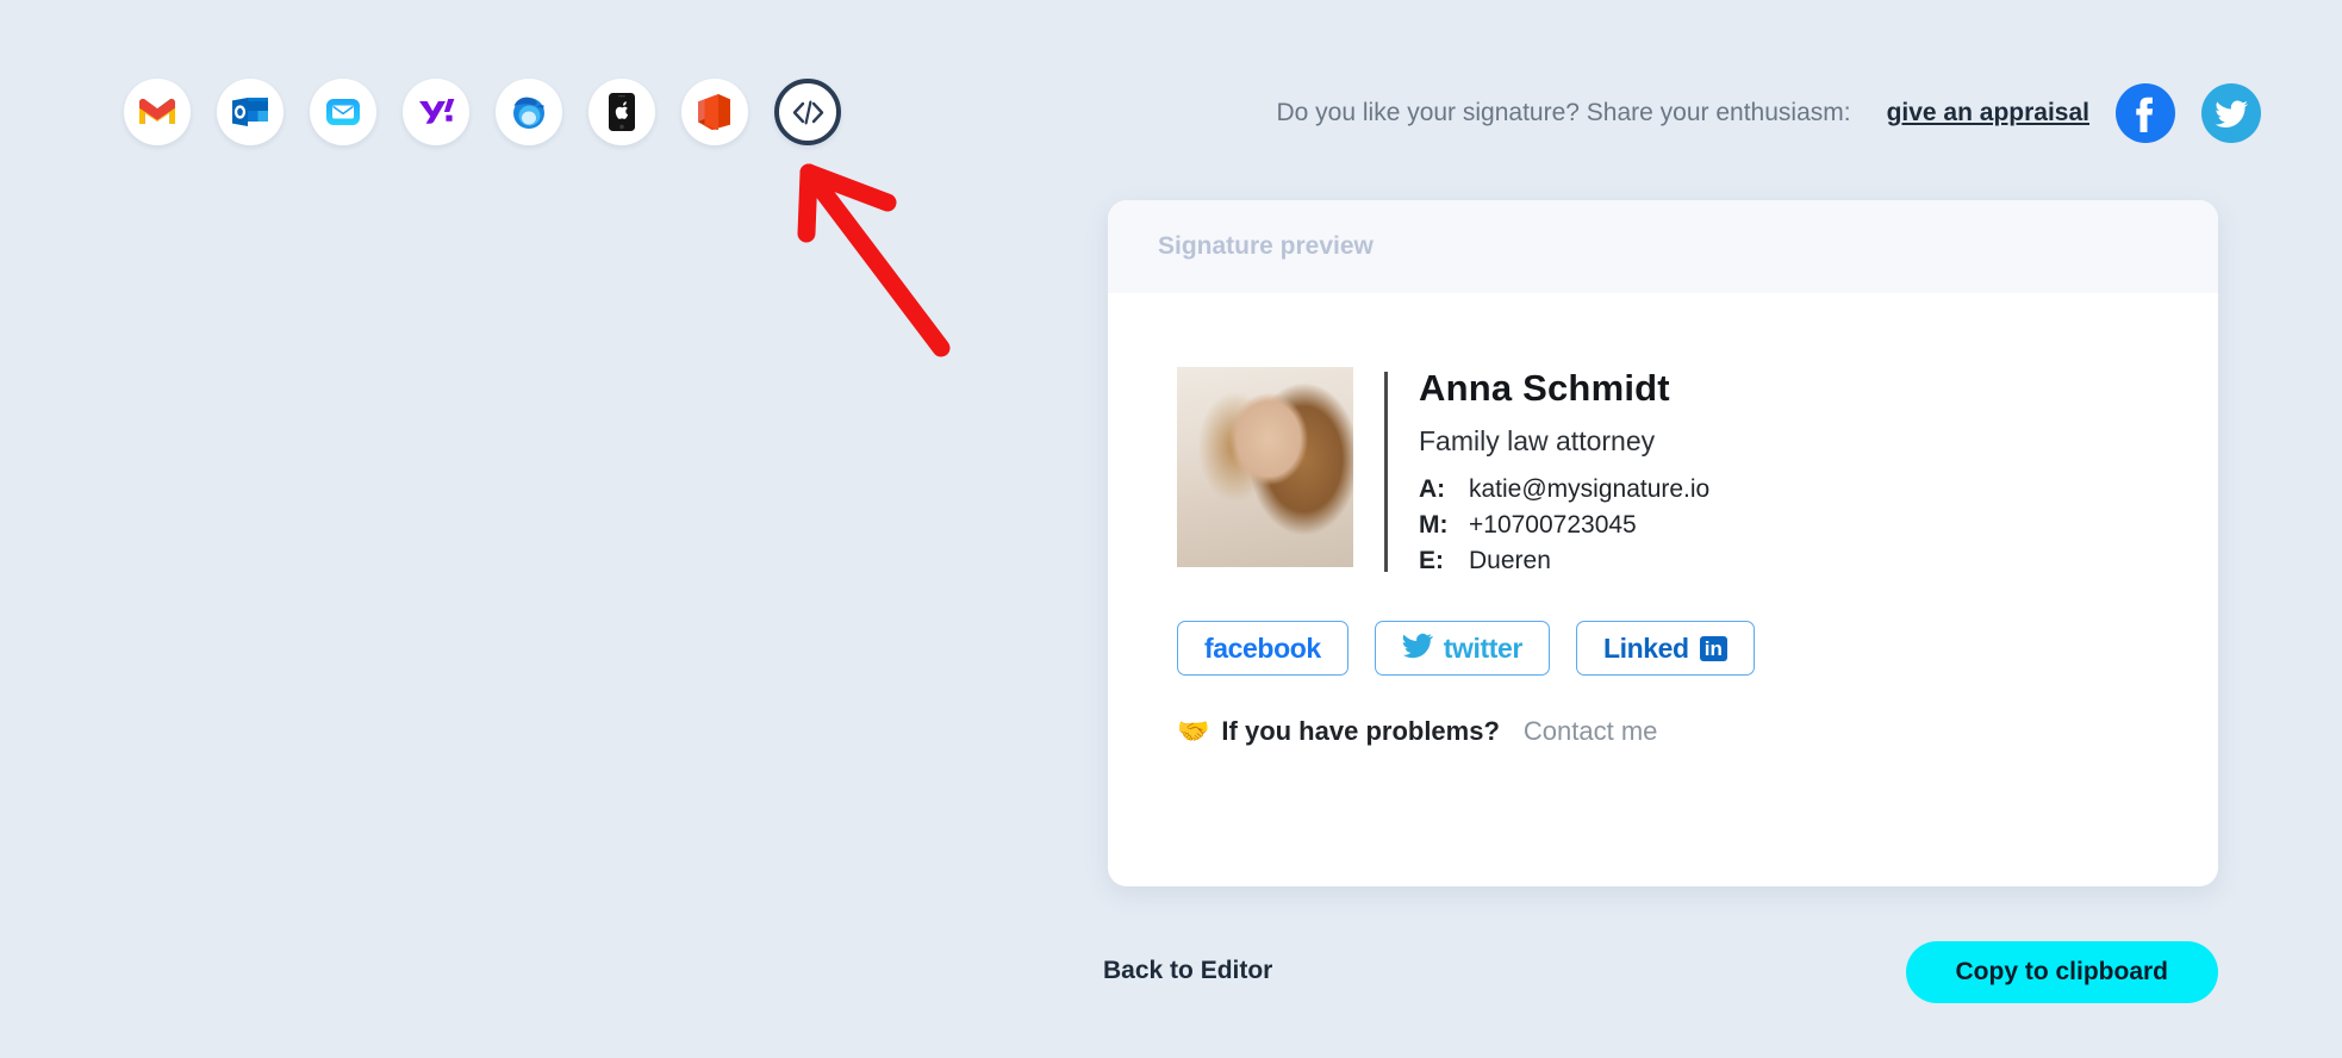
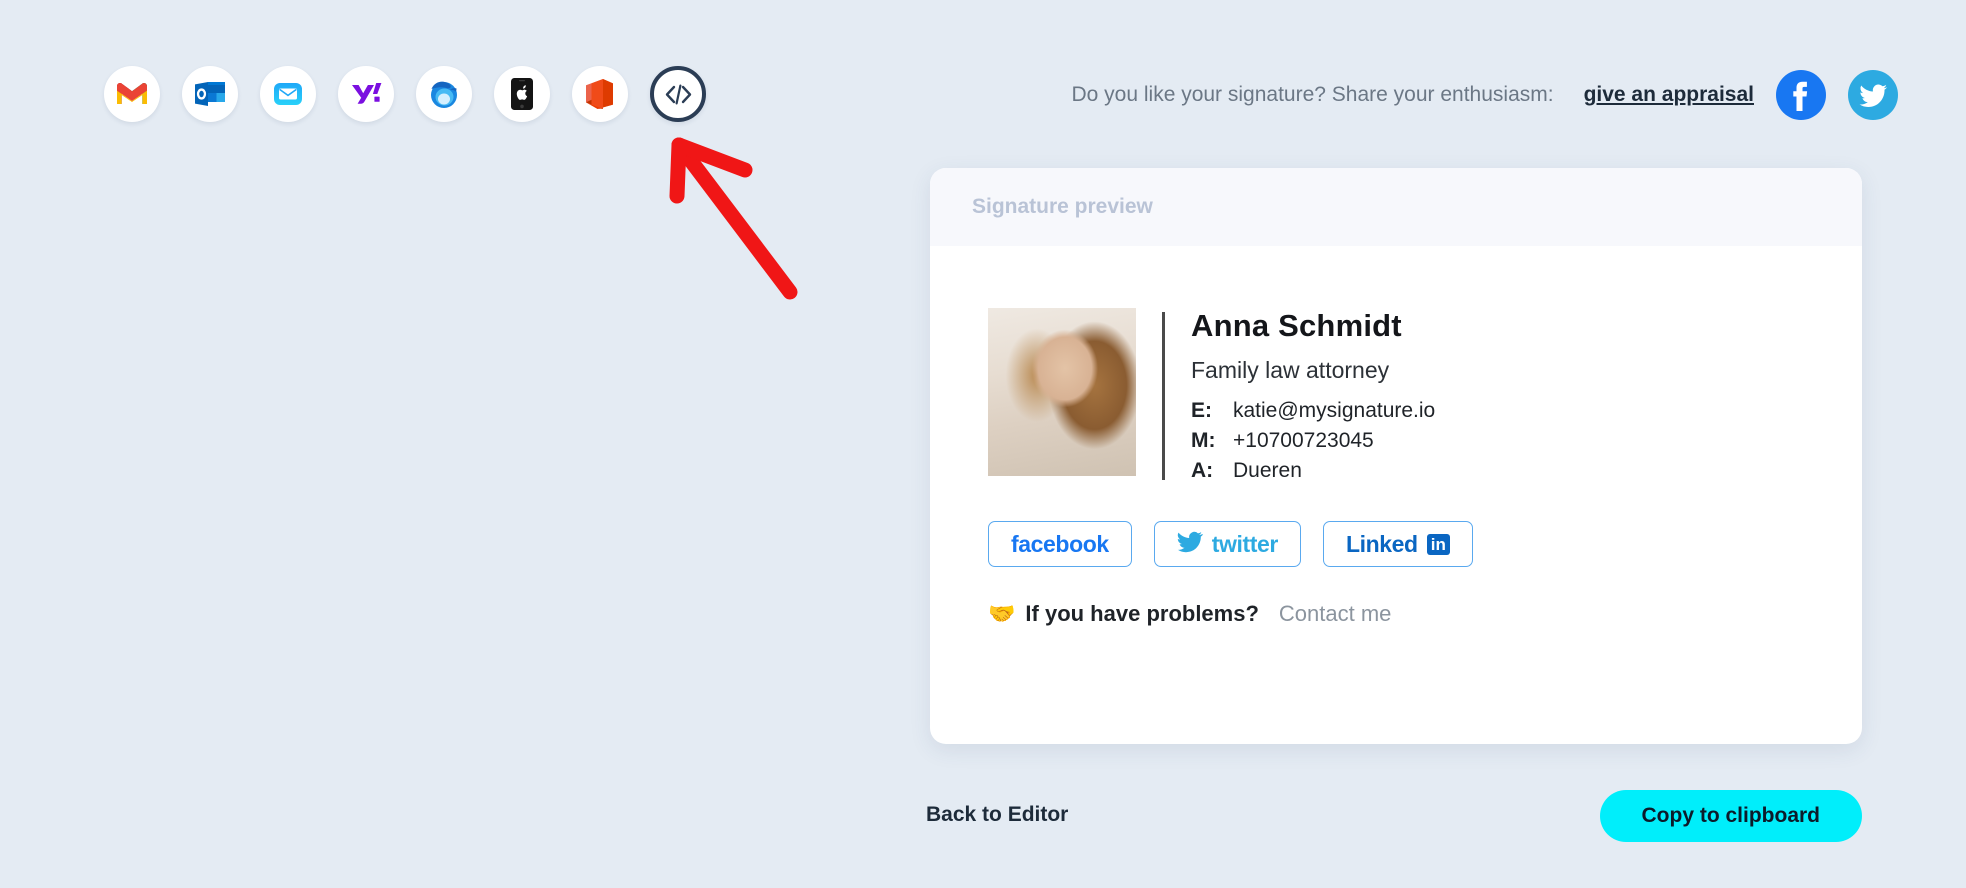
  Do you like your signature? Share your enthusiasm:
  give an appraisal
  Signature preview
  Anna Schmidt
  Family law attorney
- A:
+ E:
  katie@mysignature.io
  M:
  +10700723045
- E:
+ A:
  Dueren
  facebook
  twitter
  Linked
  in
  🤝
  If you have problems?
  Contact me
  Back to Editor
  Copy to clipboard
